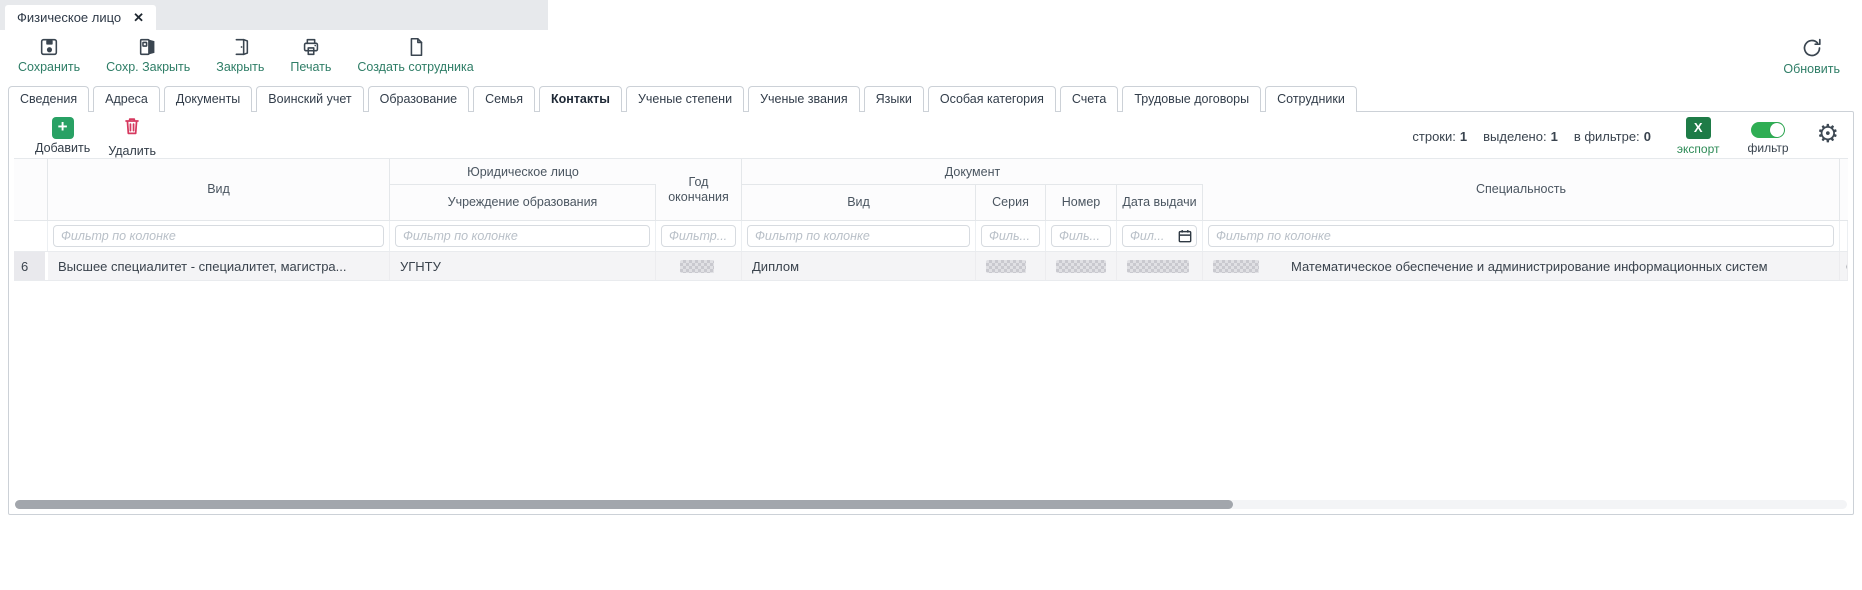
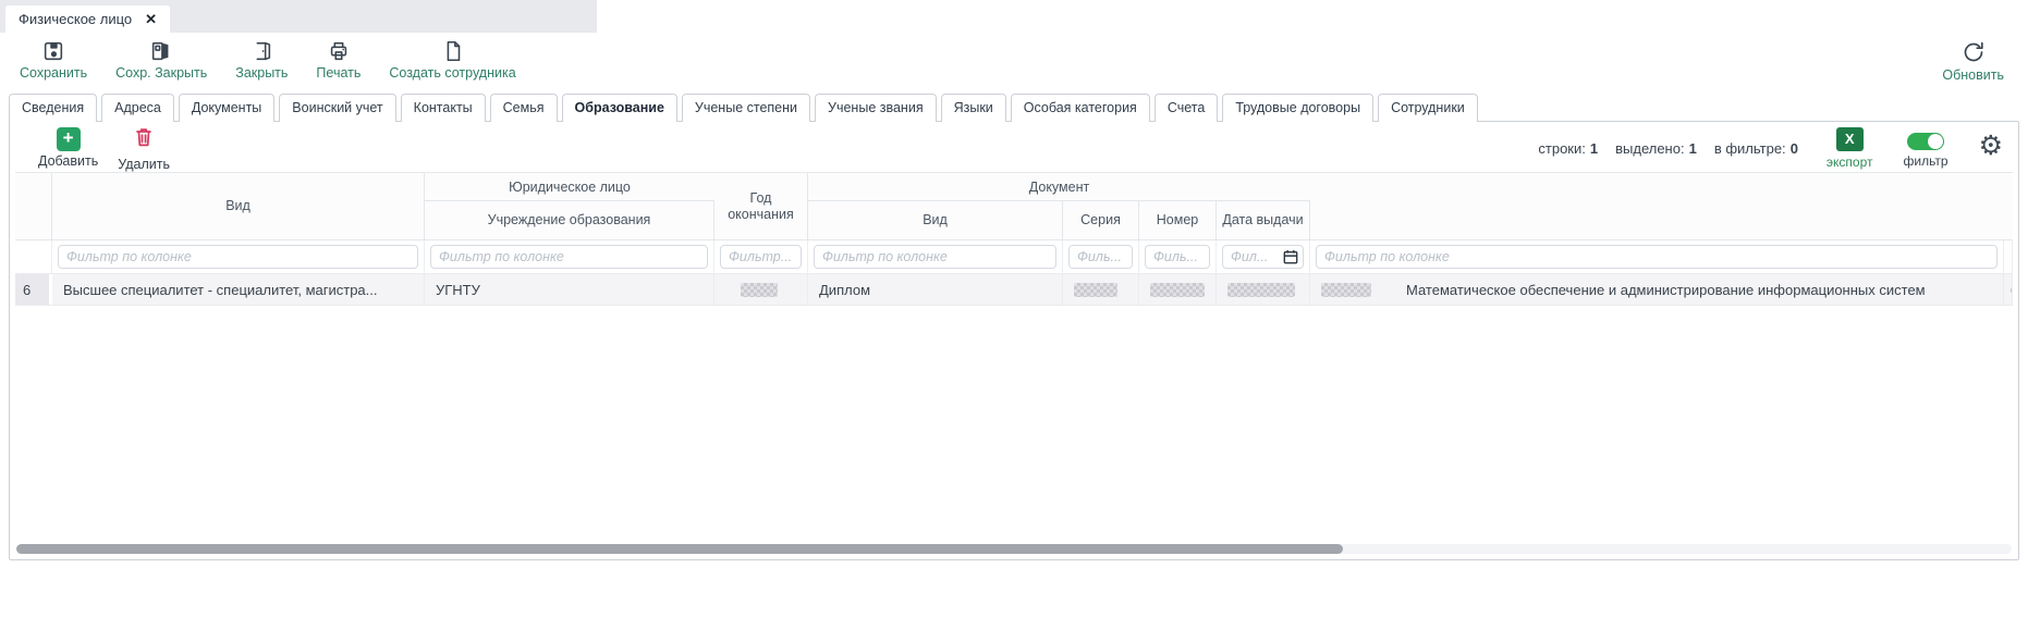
  Физическое лицо
  ✕
  Сохранить
  Сохр. Закрыть
  Закрыть
  Печать
  Создать сотрудника
  Обновить
  Сведения
  Адреса
  Документы
  Воинский учет
- Образование
+ Контакты
  Семья
- Контакты
+ Образование
  Ученые степени
  Ученые звания
  Языки
  Особая категория
  Счета
  Трудовые договоры
  Сотрудники
  +
  Добавить
  Удалить
  строки: 1
  выделено: 1
  в фильтре: 0
  X
  экспорт
  фильтр
  ⚙
  Вид
  Юридическое лицо
  Учреждение образования
  Год окончания
  Документ
  Вид
  Серия
  Номер
  Дата выдачи
- Специальность
  Фильтр по колонке
  Фильтр по колонке
  Фильтр...
  Фильтр по колонке
  Филь...
  Филь...
  Фил...
  Фильтр по колонке
  6
  Высшее специалитет - специалитет, магистра...
  УГНТУ
  Диплом
  Математическое обеспечение и администрирование информационных систем
